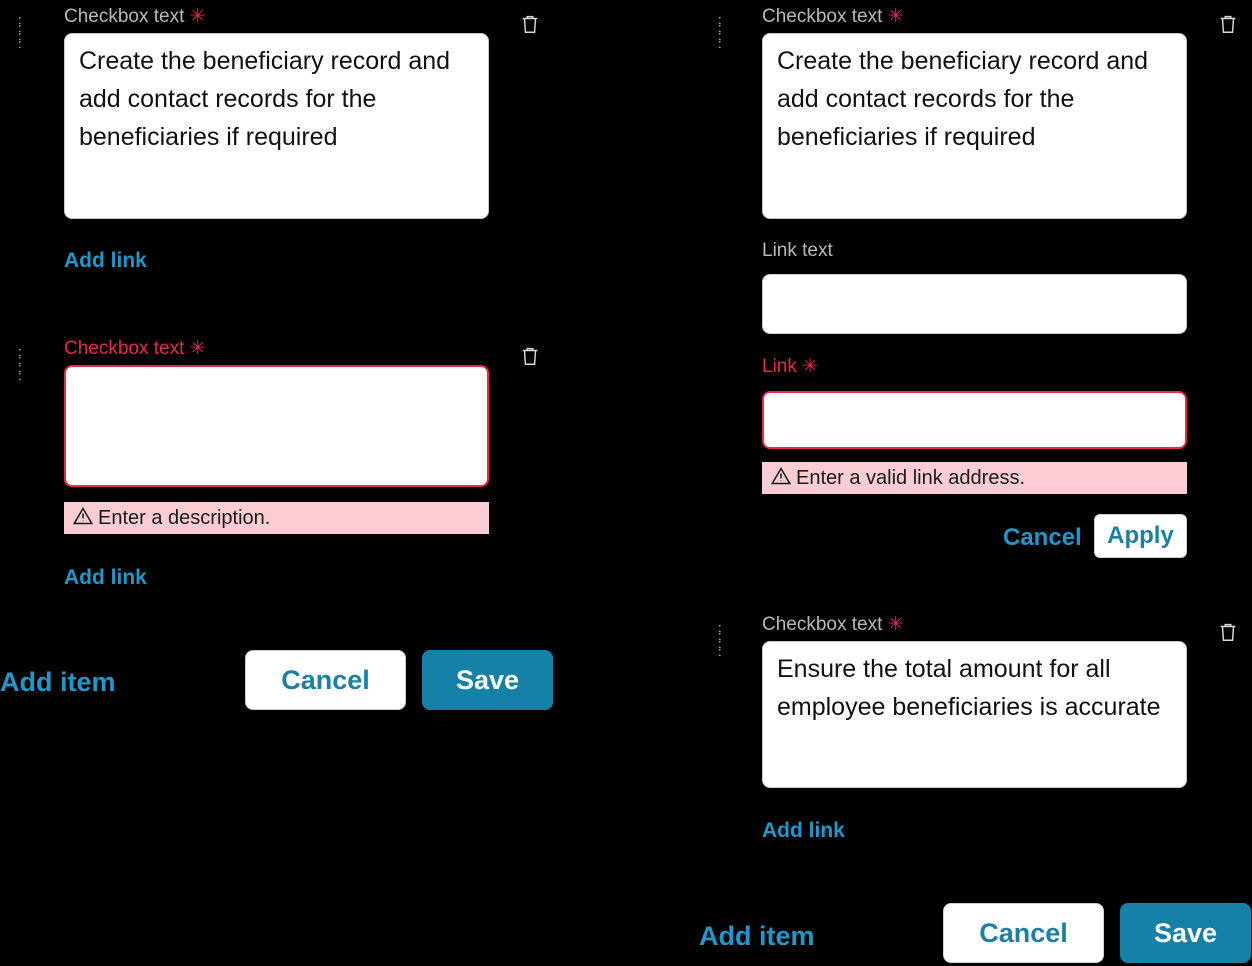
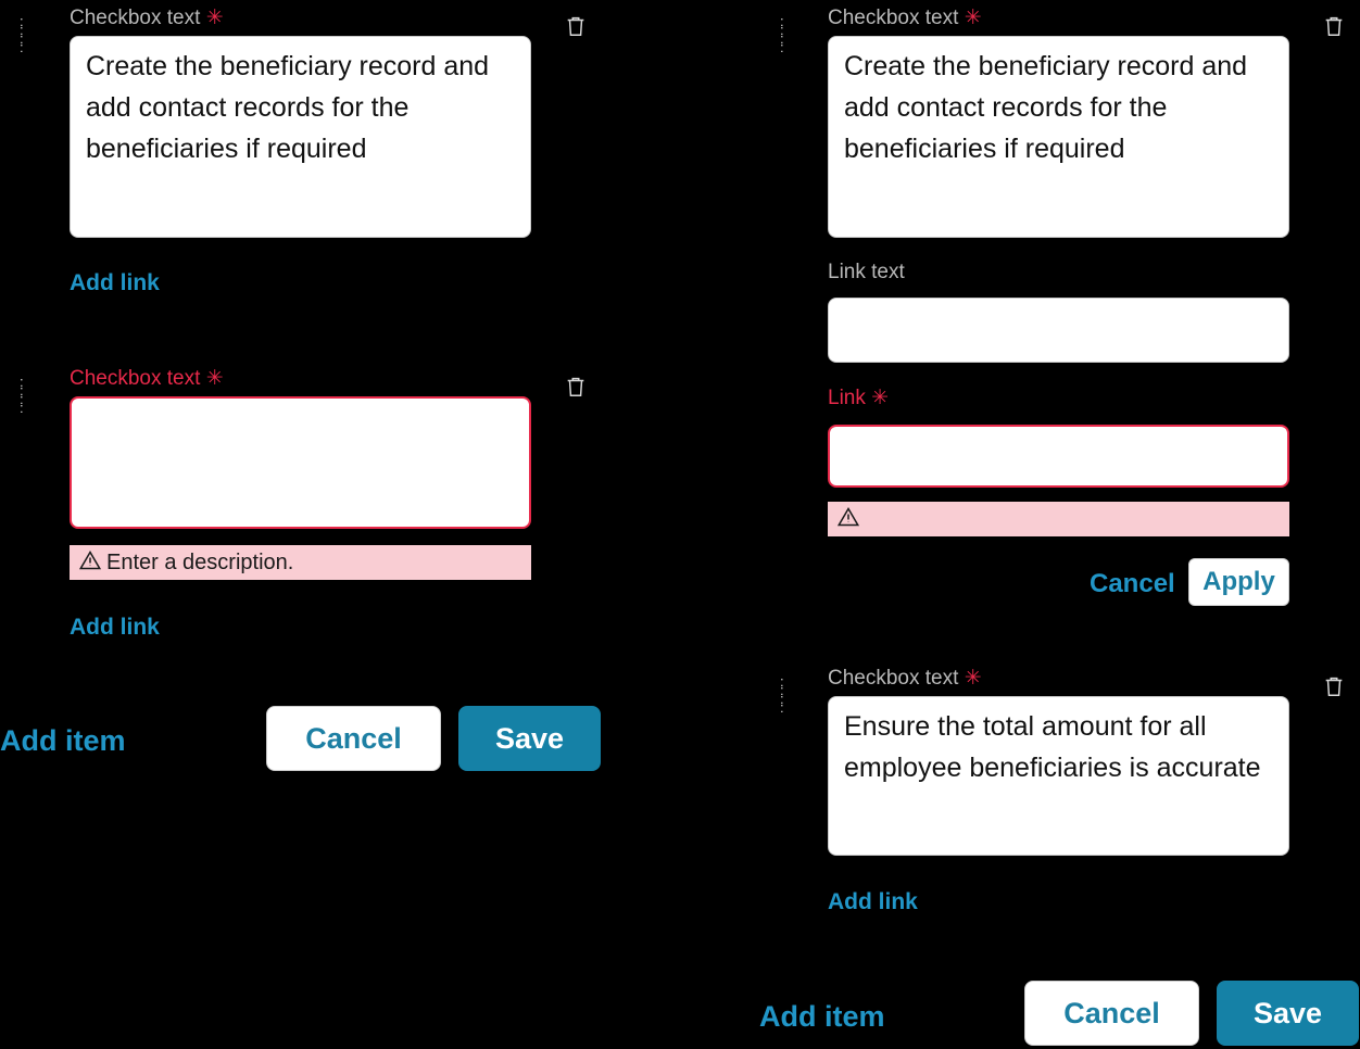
  : :
  : :
  Checkbox text ✳
  Create the beneficiary record and add contact records for the beneficiaries if required
  Add link
  : :
  : :
  Checkbox text ✳
  Enter a description.
  Add link
  Add item
  Cancel
  Save
  : :
  : :
  Checkbox text ✳
  Create the beneficiary record and add contact records for the beneficiaries if required
  Link text
  Link ✳
- Enter a valid link address.
  Cancel
  Apply
  : :
  : :
  Checkbox text ✳
  Ensure the total amount for all employee beneficiaries is accurate
  Add link
  Add item
  Cancel
  Save
